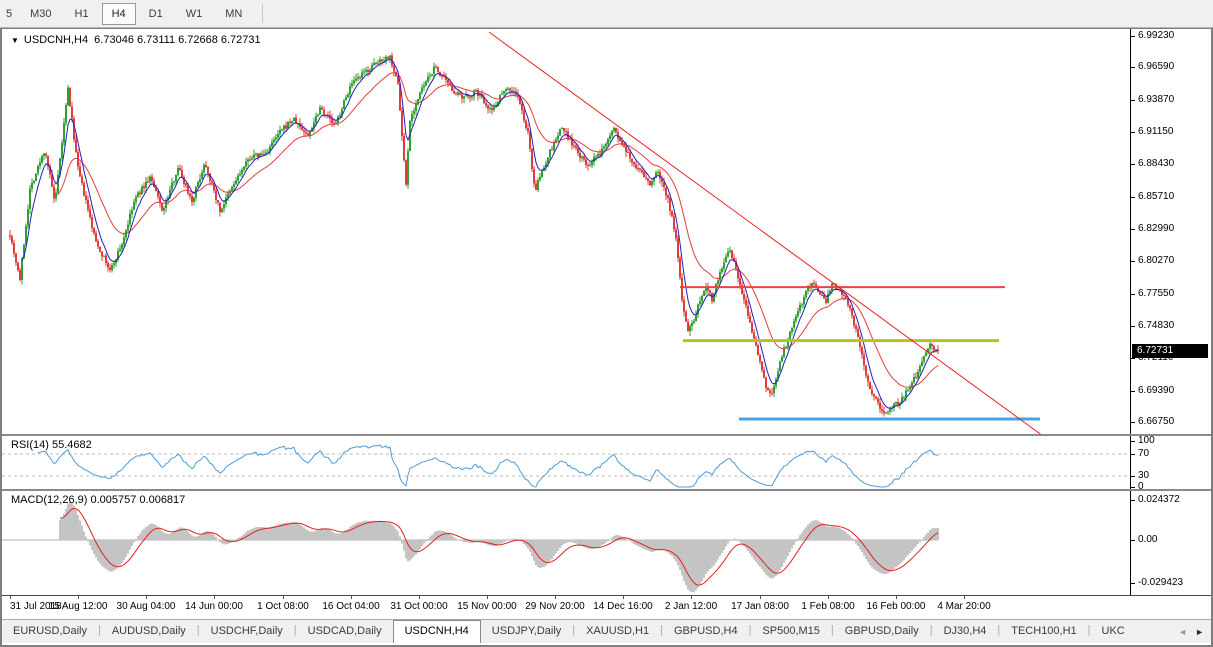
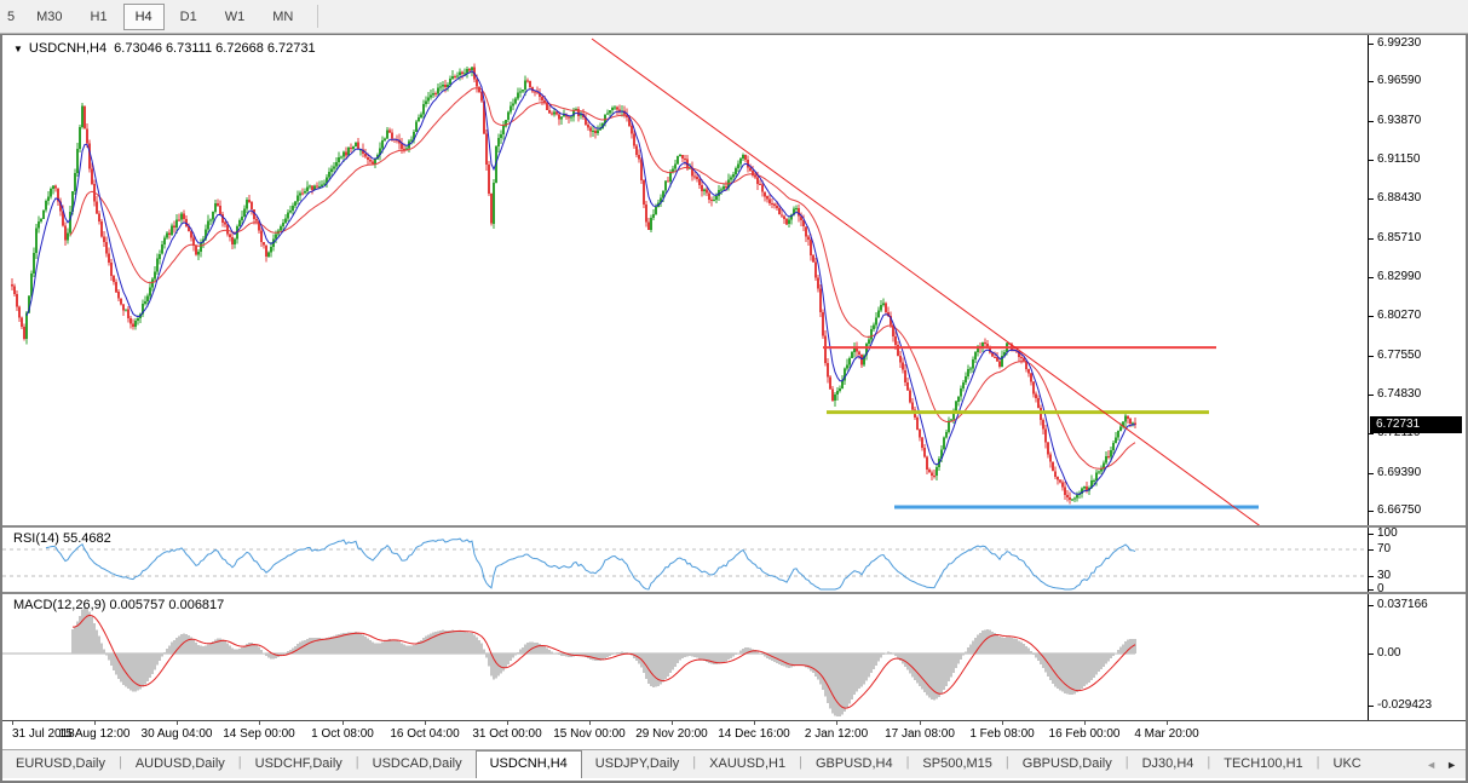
  5
  M30
  H1
  H4
  D1
  W1
  MN
  ▼ USDCNH,H4 6.73046 6.73111 6.72668 6.72731
  6.72731
  6.99230
  6.96590
  6.93870
  6.91150
  6.88430
  6.85710
  6.82990
  6.80270
  6.77550
  6.74830
  6.69390
  6.66750
  RSI(14) 55.4682
  100
  70
  30
  0
  MACD(12,26,9) 0.005757 0.006817
- 0.024372
+ 0.037166
  0.00
  -0.029423
  31 Jul 2018
  15 Aug 12:00
  30 Aug 04:00
- 14 Jun 00:00
+ 14 Sep 00:00
  1 Oct 08:00
  16 Oct 04:00
  31 Oct 00:00
  15 Nov 00:00
  29 Nov 20:00
  14 Dec 16:00
  2 Jan 12:00
  17 Jan 08:00
  1 Feb 08:00
  16 Feb 00:00
  4 Mar 20:00
  EURUSD,Daily
  |
  AUDUSD,Daily
  |
  USDCHF,Daily
  |
  USDCAD,Daily
  USDCNH,H4
  USDJPY,Daily
  |
  XAUUSD,H1
  |
  GBPUSD,H4
  |
  SP500,M15
  |
  GBPUSD,Daily
  |
  DJ30,H4
  |
  TECH100,H1
  |
  UKC
  ◄
  ►
